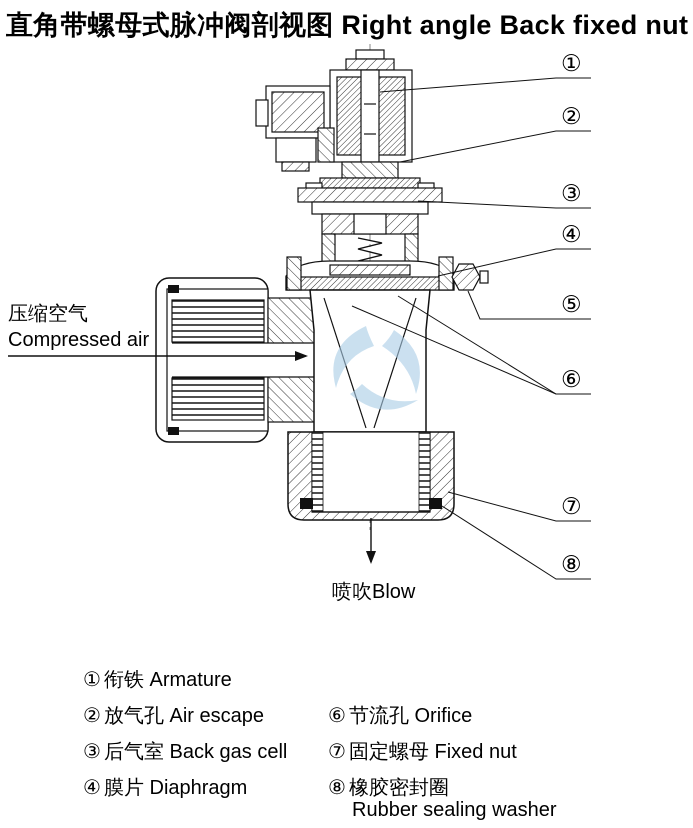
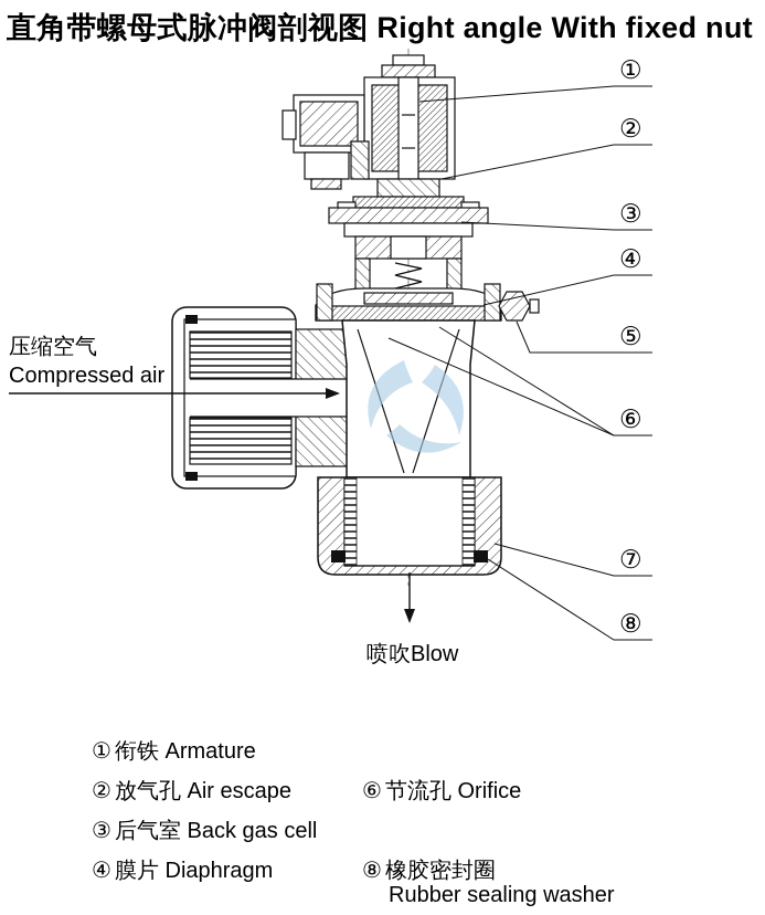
- 直角带螺母式脉冲阀剖视图 Right angle Back fixed nut
+ 直角带螺母式脉冲阀剖视图 Right angle With fixed nut
  压缩空气
  Compressed air
  喷吹Blow
  ①
  ②
  ③
  ④
  ⑤
  ⑥
  ⑦
  ⑧
  ① 衔铁 Armature
  ② 放气孔 Air escape
  ③ 后气室 Back gas cell
  ④ 膜片 Diaphragm
  ⑥ 节流孔 Orifice
- ⑦ 固定螺母 Fixed nut
  ⑧ 橡胶密封圈
  Rubber sealing washer
